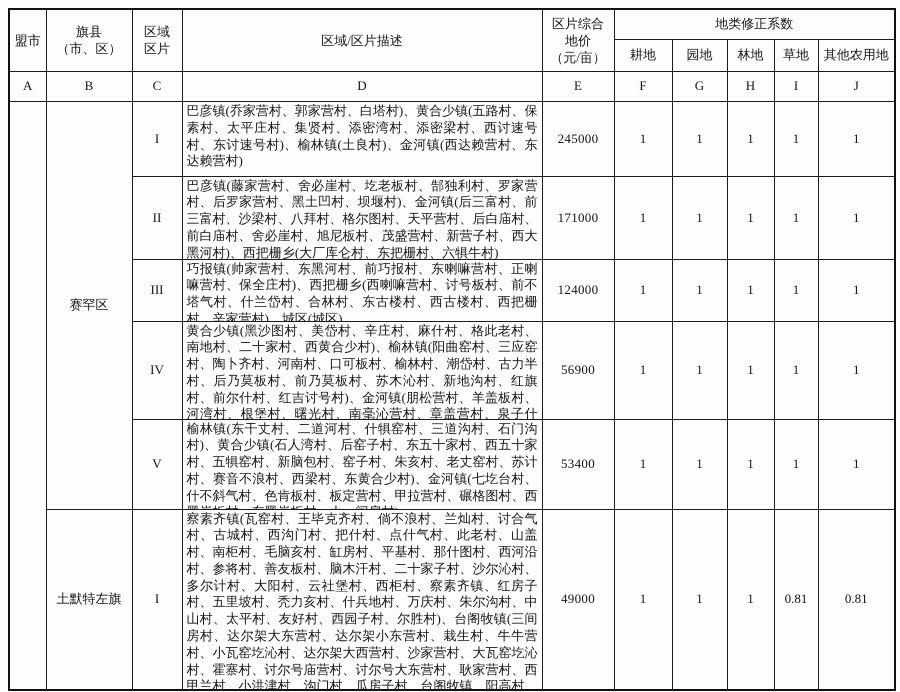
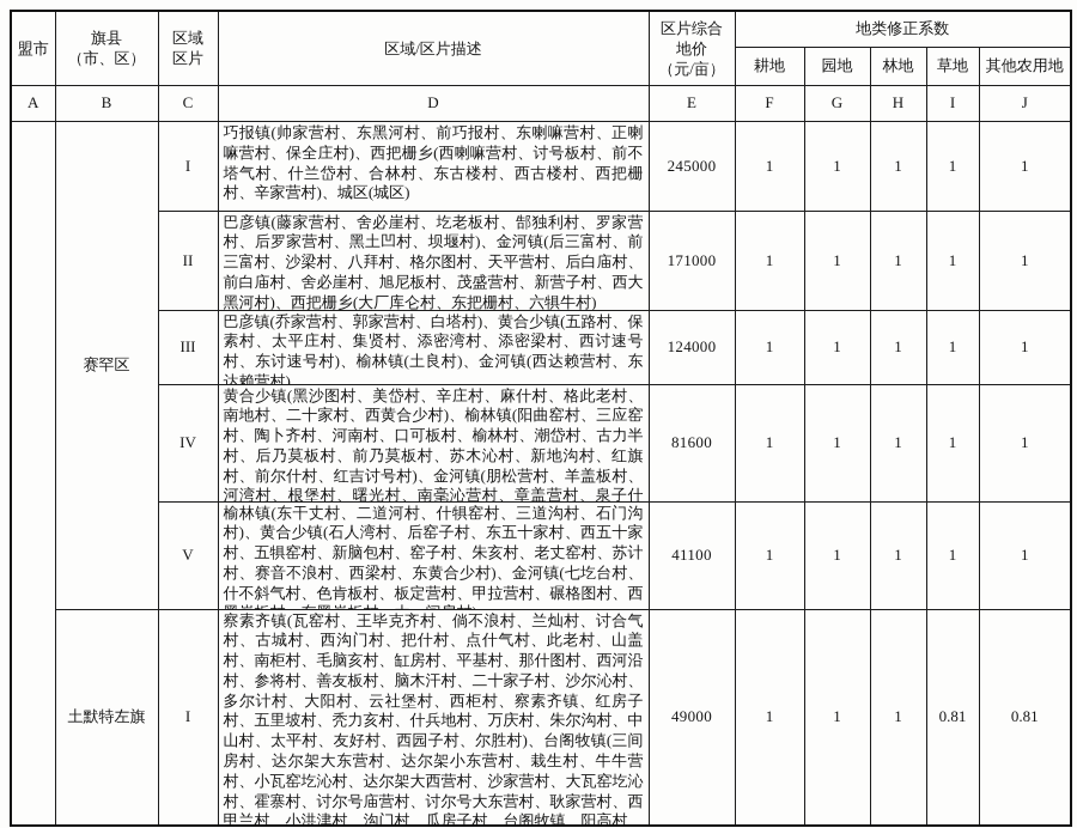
  盟市	旗县 （市、区）	区域 区片	区域/区片描述	区片综合 地价 （元/亩）	地类修正系数
  耕地	园地	林地	草地	其他农用地
  A	B	C	D	E	F	G	H	I	J
- 	赛罕区	I	巴彦镇(乔家营村、郭家营村、白塔村)、黄合少镇(五路村、保素村、太平庄村、集贤村、添密湾村、添密梁村、西讨速号村、东讨速号村)、榆林镇(土良村)、金河镇(西达赖营村、东达赖营村)	245000	1	1	1	1	1
+ 	赛罕区	I	巧报镇(帅家营村、东黑河村、前巧报村、东喇嘛营村、正喇嘛营村、保全庄村)、西把栅乡(西喇嘛营村、讨号板村、前不塔气村、什兰岱村、合林村、东古楼村、西古楼村、西把栅村、辛家营村)、城区(城区)	245000	1	1	1	1	1
  II	巴彦镇(藤家营村、舍必崖村、圪老板村、郜独利村、罗家营村、后罗家营村、黑土凹村、坝堰村)、金河镇(后三富村、前三富村、沙梁村、八拜村、格尔图村、天平营村、后白庙村、前白庙村、舍必崖村、旭尼板村、茂盛营村、新营子村、西大黑河村)、西把栅乡(大厂库仑村、东把栅村、六犋牛村)	171000	1	1	1	1	1
- III	巧报镇(帅家营村、东黑河村、前巧报村、东喇嘛营村、正喇嘛营村、保全庄村)、西把栅乡(西喇嘛营村、讨号板村、前不塔气村、什兰岱村、合林村、东古楼村、西古楼村、西把栅村、辛家营村)、城区(城区)	124000	1	1	1	1	1
+ III	巴彦镇(乔家营村、郭家营村、白塔村)、黄合少镇(五路村、保素村、太平庄村、集贤村、添密湾村、添密梁村、西讨速号村、东讨速号村)、榆林镇(土良村)、金河镇(西达赖营村、东达赖营村)	124000	1	1	1	1	1
- IV	黄合少镇(黑沙图村、美岱村、辛庄村、麻什村、格此老村、南地村、二十家村、西黄合少村)、榆林镇(阳曲窑村、三应窑村、陶卜齐村、河南村、口可板村、榆林村、潮岱村、古力半村、后乃莫板村、前乃莫板村、苏木沁村、新地沟村、红旗村、前尔什村、红吉讨号村)、金河镇(朋松营村、羊盖板村、河湾村、根堡村、曙光村、南毫沁营村、章盖营村、泉子什	56900	1	1	1	1	1
+ IV	黄合少镇(黑沙图村、美岱村、辛庄村、麻什村、格此老村、南地村、二十家村、西黄合少村)、榆林镇(阳曲窑村、三应窑村、陶卜齐村、河南村、口可板村、榆林村、潮岱村、古力半村、后乃莫板村、前乃莫板村、苏木沁村、新地沟村、红旗村、前尔什村、红吉讨号村)、金河镇(朋松营村、羊盖板村、河湾村、根堡村、曙光村、南毫沁营村、章盖营村、泉子什	81600	1	1	1	1	1
- V	榆林镇(东干丈村、二道河村、什犋窑村、三道沟村、石门沟村)、黄合少镇(石人湾村、后窑子村、东五十家村、西五十家村、五犋窑村、新脑包村、窑子村、朱亥村、老丈窑村、苏计村、赛音不浪村、西梁村、东黄合少村)、金河镇(七圪台村、什不斜气村、色肯板村、板定营村、甲拉营村、碾格图村、西	53400	1	1	1	1	1
+ V	榆林镇(东干丈村、二道河村、什犋窑村、三道沟村、石门沟村)、黄合少镇(石人湾村、后窑子村、东五十家村、西五十家村、五犋窑村、新脑包村、窑子村、朱亥村、老丈窑村、苏计村、赛音不浪村、西梁村、东黄合少村)、金河镇(七圪台村、什不斜气村、色肯板村、板定营村、甲拉营村、碾格图村、西	41100	1	1	1	1	1
  土默特左旗	I	察素齐镇(瓦窑村、王毕克齐村、倘不浪村、兰灿村、讨合气村、古城村、西沟门村、把什村、点什气村、此老村、山盖村、南柜村、毛脑亥村、缸房村、平基村、那什图村、西河沿村、参将村、善友板村、脑木汗村、二十家子村、沙尔沁村、多尔计村、大阳村、云社堡村、西柜村、察素齐镇、红房子村、五里坡村、秃力亥村、什兵地村、万庆村、朱尔沟村、中山村、太平村、友好村、西园子村、尔胜村)、台阁牧镇(三间房村、达尔架大东营村、达尔架小东营村、栽生村、牛牛营村、小瓦窑圪沁村、达尔架大西营村、沙家营村、大瓦窑圪沁村、霍寨村、讨尔号庙营村、讨尔号大东营村、耿家营村、西甲兰村、小洪津村、沟门村、瓜房子村、台阁牧镇、阳高村、	49000	1	1	1	0.81	0.81
